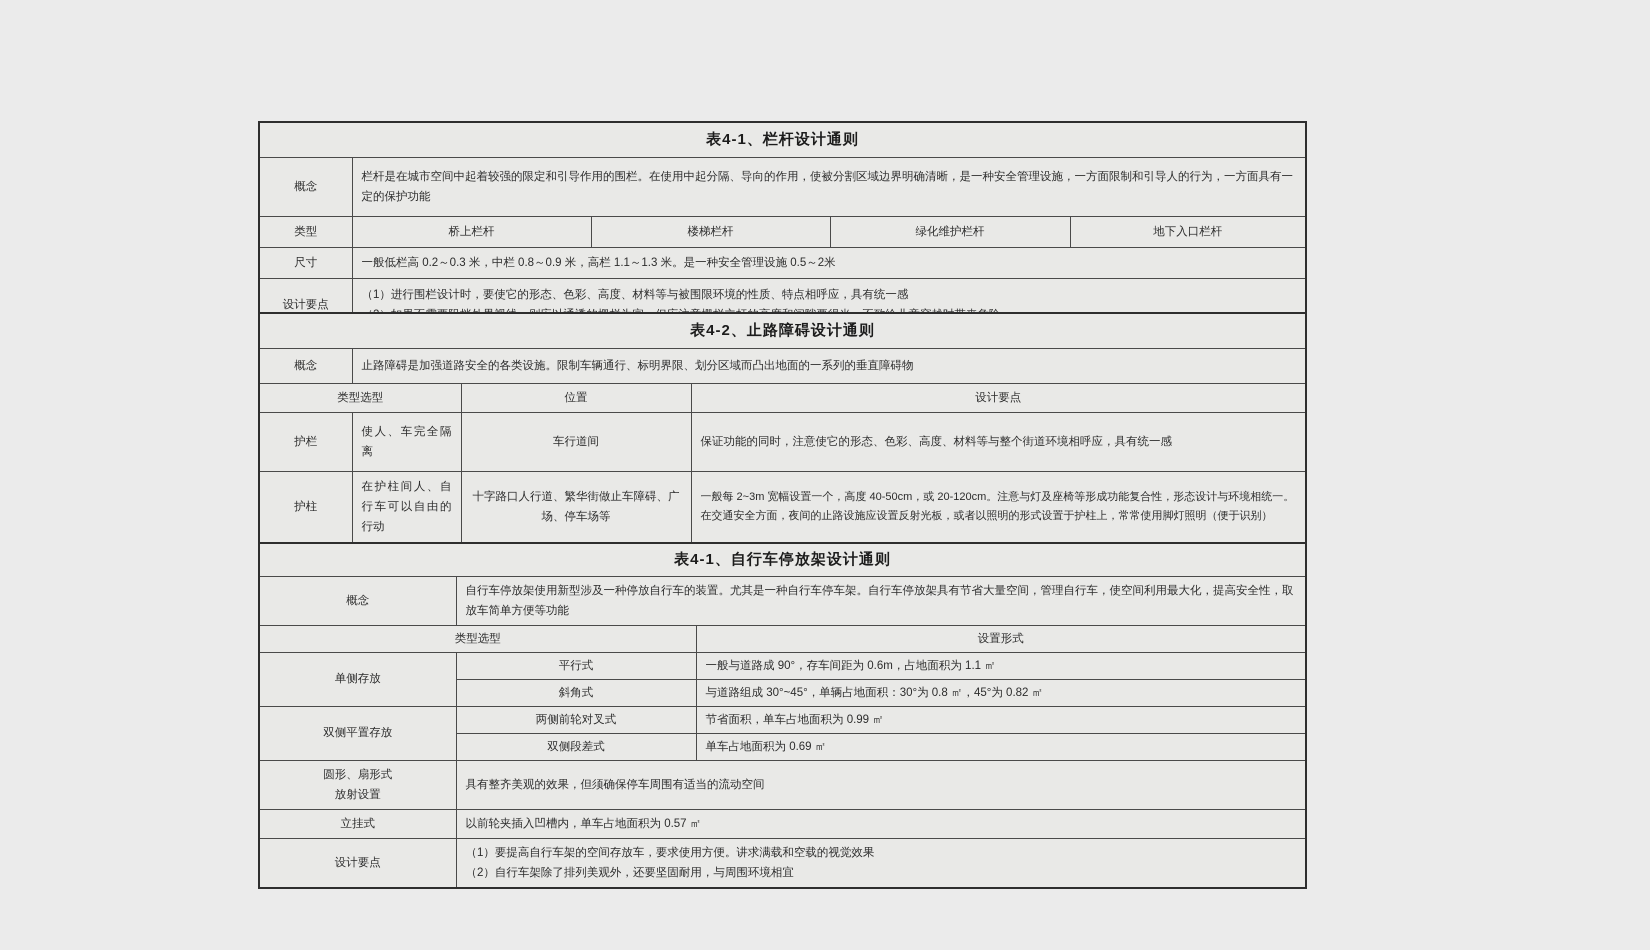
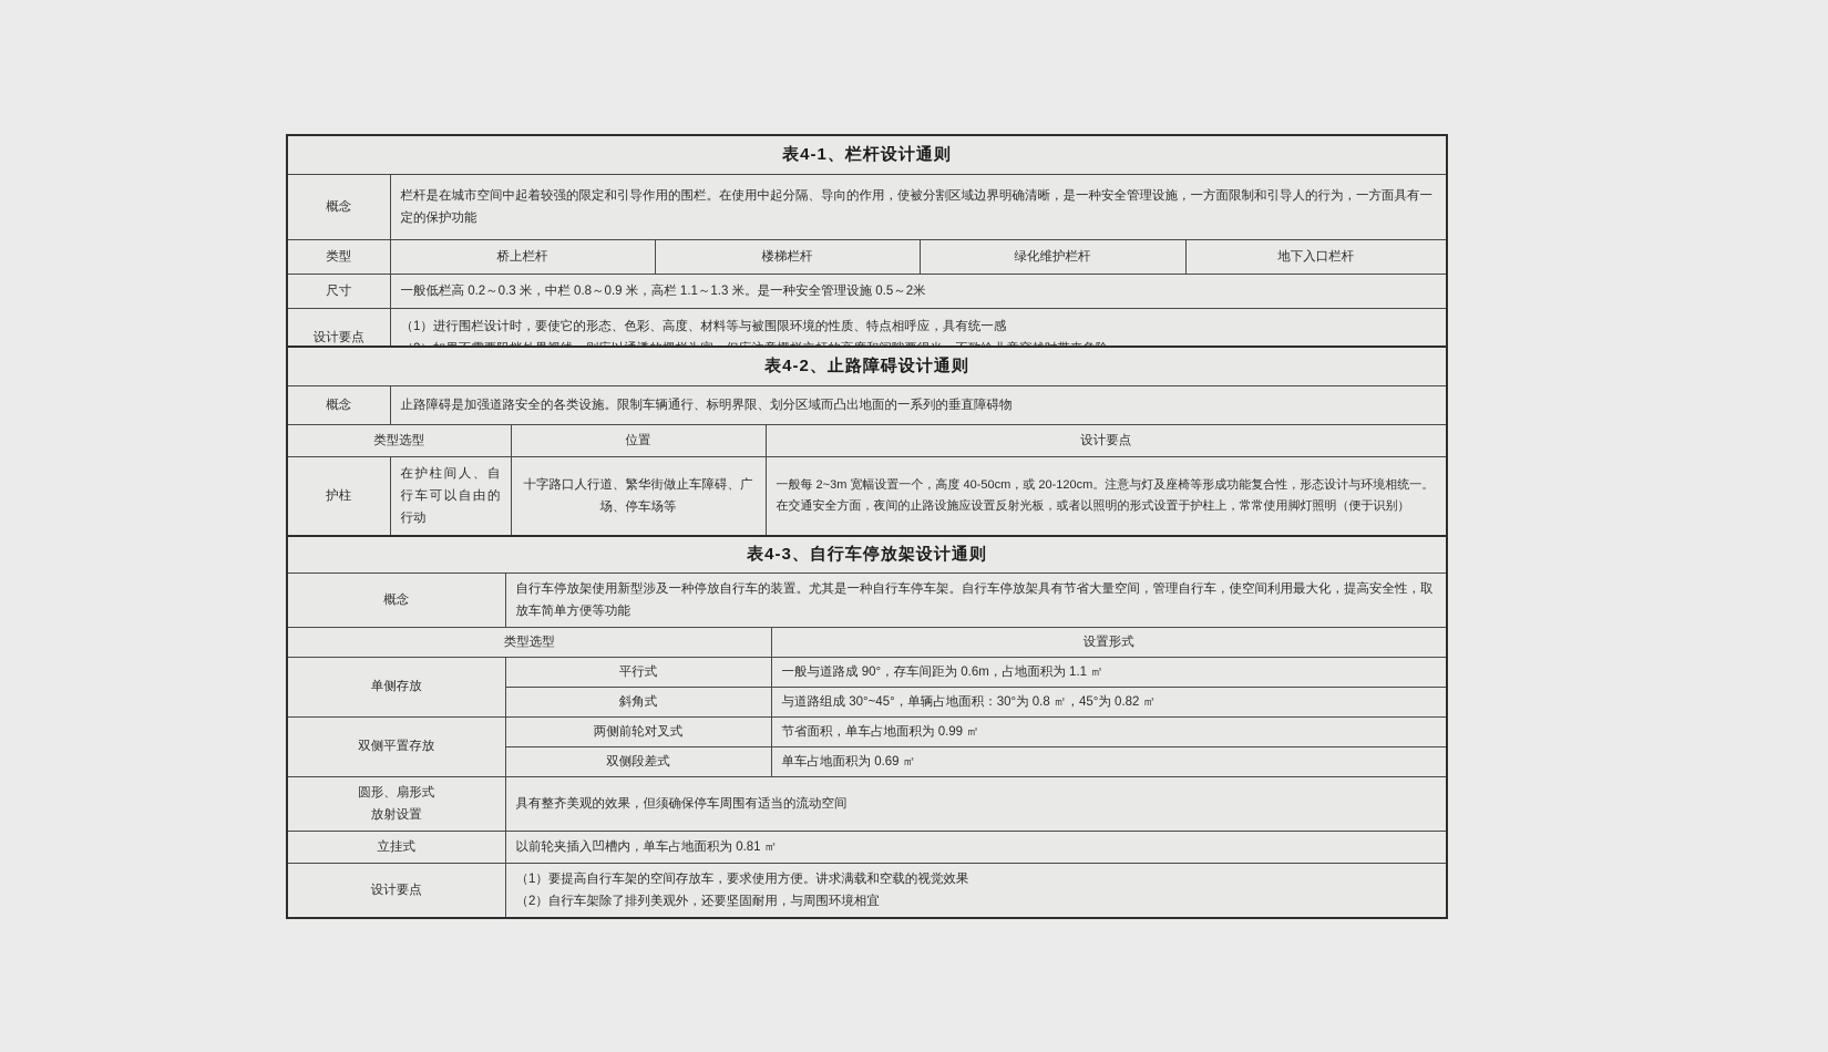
  表4-1、栏杆设计通则
  概念	栏杆是在城市空间中起着较强的限定和引导作用的围栏。在使用中起分隔、导向的作用，使被分割区域边界明确清晰，是一种安全管理设施，一方面限制和引导人的行为，一方面具有一定的保护功能
  类型	桥上栏杆	楼梯栏杆	绿化维护栏杆	地下入口栏杆
  尺寸	一般低栏高 0.2～0.3 米，中栏 0.8～0.9 米，高栏 1.1～1.3 米。是一种安全管理设施 0.5～2米
  表4-2、止路障碍设计通则
  概念	止路障碍是加强道路安全的各类设施。限制车辆通行、标明界限、划分区域而凸出地面的一系列的垂直障碍物
  类型选型	位置	设计要点
- 护栏	使人、车完全隔离	车行道间	保证功能的同时，注意使它的形态、色彩、高度、材料等与整个街道环境相呼应，具有统一感
  护柱	在护柱间人、自行车可以自由的行动	十字路口人行道、繁华街做止车障碍、广场、停车场等	一般每 2~3m 宽幅设置一个，高度 40-50cm，或 20-120cm。注意与灯及座椅等形成功能复合性，形态设计与环境相统一。 在交通安全方面，夜间的止路设施应设置反射光板，或者以照明的形式设置于护柱上，常常使用脚灯照明（便于识别）
- 表4-1、自行车停放架设计通则
+ 表4-3、自行车停放架设计通则
  概念	自行车停放架使用新型涉及一种停放自行车的装置。尤其是一种自行车停车架。自行车停放架具有节省大量空间，管理自行车，使空间利用最大化，提高安全性，取放车简单方便等功能
  类型选型	设置形式
  单侧存放	平行式	一般与道路成 90°，存车间距为 0.6m，占地面积为 1.1 ㎡
  斜角式	与道路组成 30°~45°，单辆占地面积：30°为 0.8 ㎡，45°为 0.82 ㎡
  双侧平置存放	两侧前轮对叉式	节省面积，单车占地面积为 0.99 ㎡
  双侧段差式	单车占地面积为 0.69 ㎡
  圆形、扇形式 放射设置	具有整齐美观的效果，但须确保停车周围有适当的流动空间
- 立挂式	以前轮夹插入凹槽内，单车占地面积为 0.57 ㎡
+ 立挂式	以前轮夹插入凹槽内，单车占地面积为 0.81 ㎡
  设计要点	（1）要提高自行车架的空间存放车，要求使用方便。讲求满载和空载的视觉效果 （2）自行车架除了排列美观外，还要坚固耐用，与周围环境相宜
